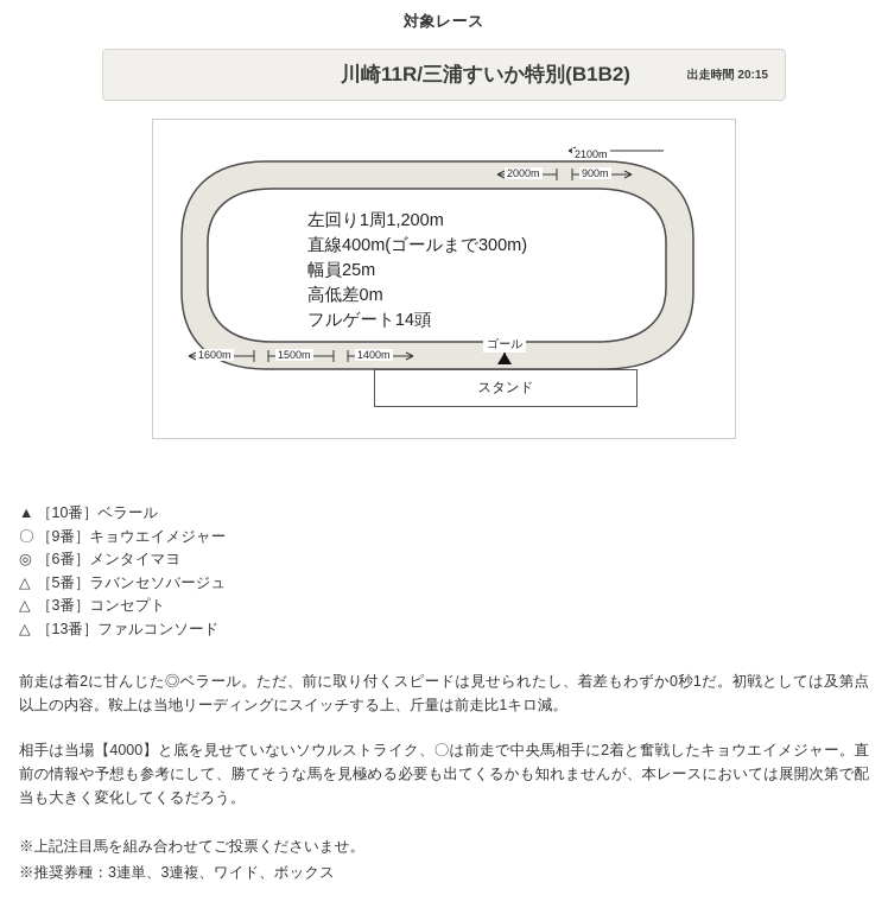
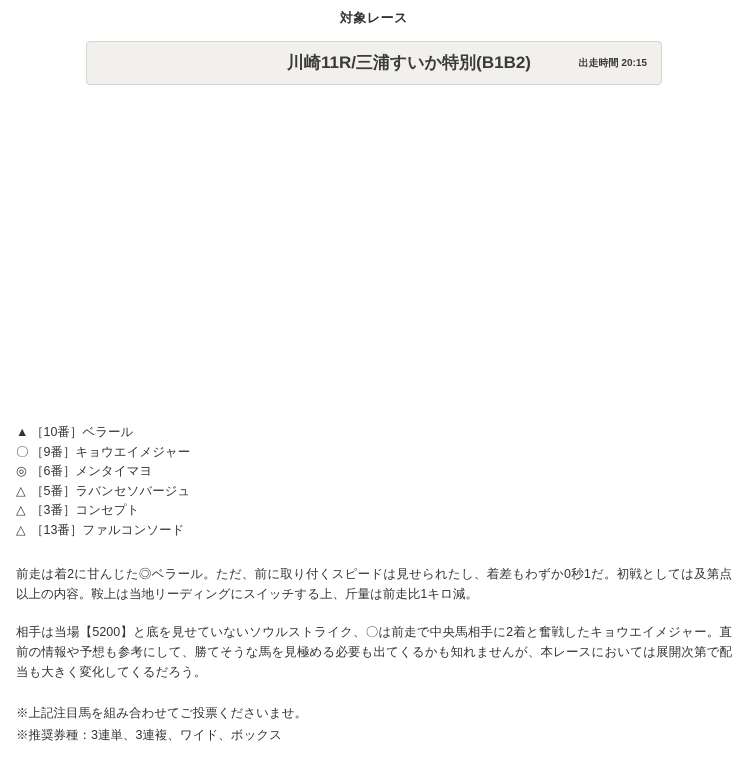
  対象レース
  川崎11R/三浦すいか特別(B1B2)
  出走時間 20:15
- 左回り1周1,200m
- 直線400m(ゴールまで300m)
- 幅員25m
- 高低差0m
- フルゲート14頭
- 2100m
- 2000m
- 900m
- 1600m
- 1500m
- 1400m
- ゴール
- スタンド
  ▲ ［10番］ベラール
  〇 ［9番］キョウエイメジャー
  ◎ ［6番］メンタイマヨ
  △ ［5番］ラバンセソバージュ
  △ ［3番］コンセプト
  △ ［13番］ファルコンソード
  前走は着2に甘んじた◎ベラール。ただ、前に取り付くスピードは見せられたし、着差もわずか0秒1だ。初戦としては及第点以上の内容。鞍上は当地リーディングにスイッチする上、斤量は前走比1キロ減。
- 相手は当場【4000】と底を見せていないソウルストライク、〇は前走で中央馬相手に2着と奮戦したキョウエイメジャー。直前の情報や予想も参考にして、勝てそうな馬を見極める必要も出てくるかも知れませんが、本レースにおいては展開次第で配当も大きく変化してくるだろう。
+ 相手は当場【5200】と底を見せていないソウルストライク、〇は前走で中央馬相手に2着と奮戦したキョウエイメジャー。直前の情報や予想も参考にして、勝てそうな馬を見極める必要も出てくるかも知れませんが、本レースにおいては展開次第で配当も大きく変化してくるだろう。
  ※上記注目馬を組み合わせてご投票くださいませ。
  ※推奨券種：3連単、3連複、ワイド、ボックス
